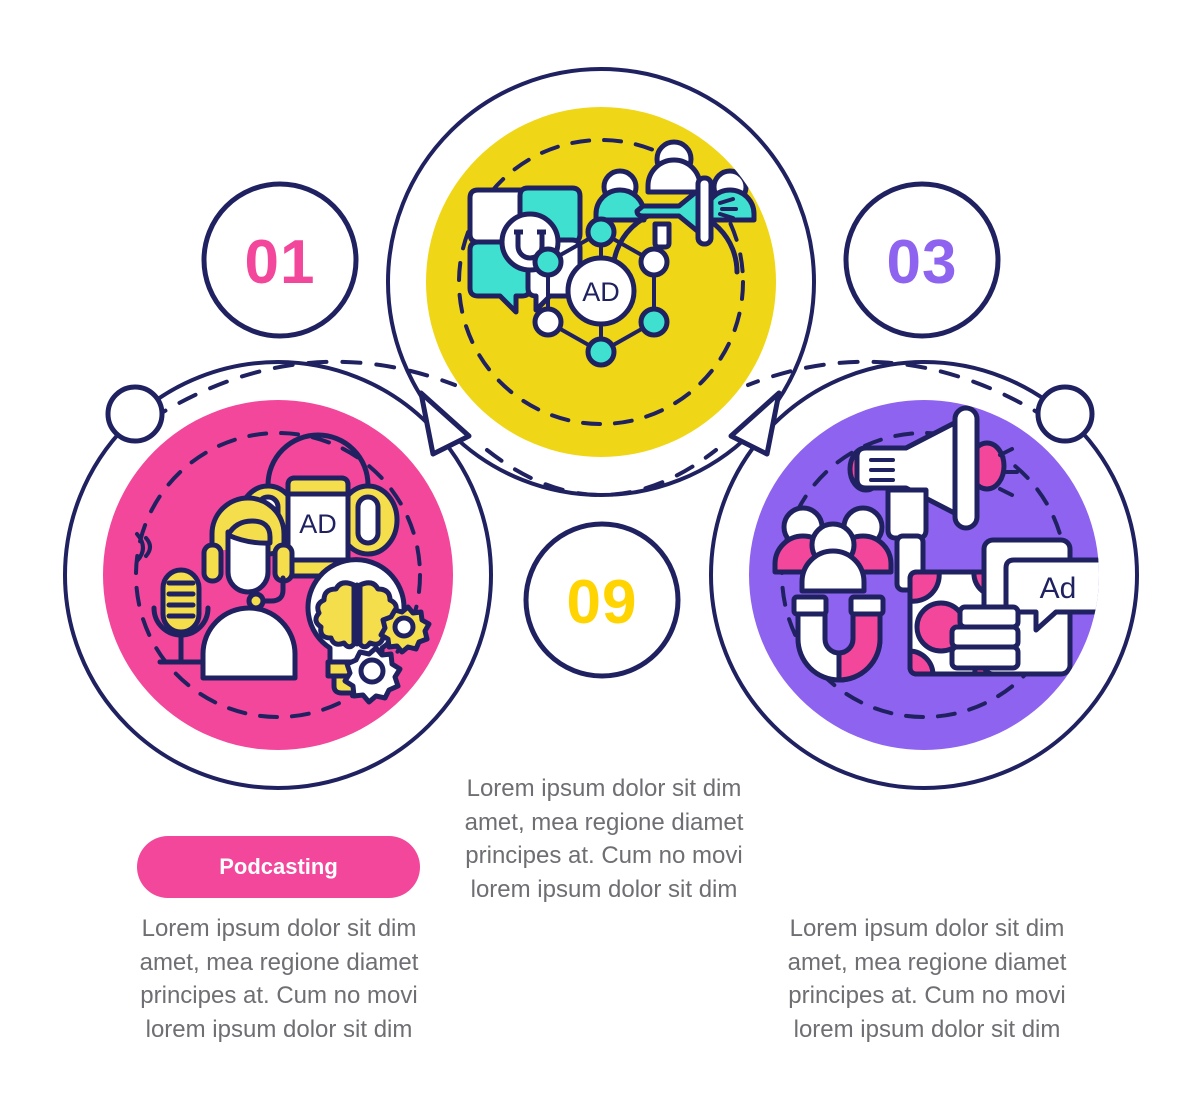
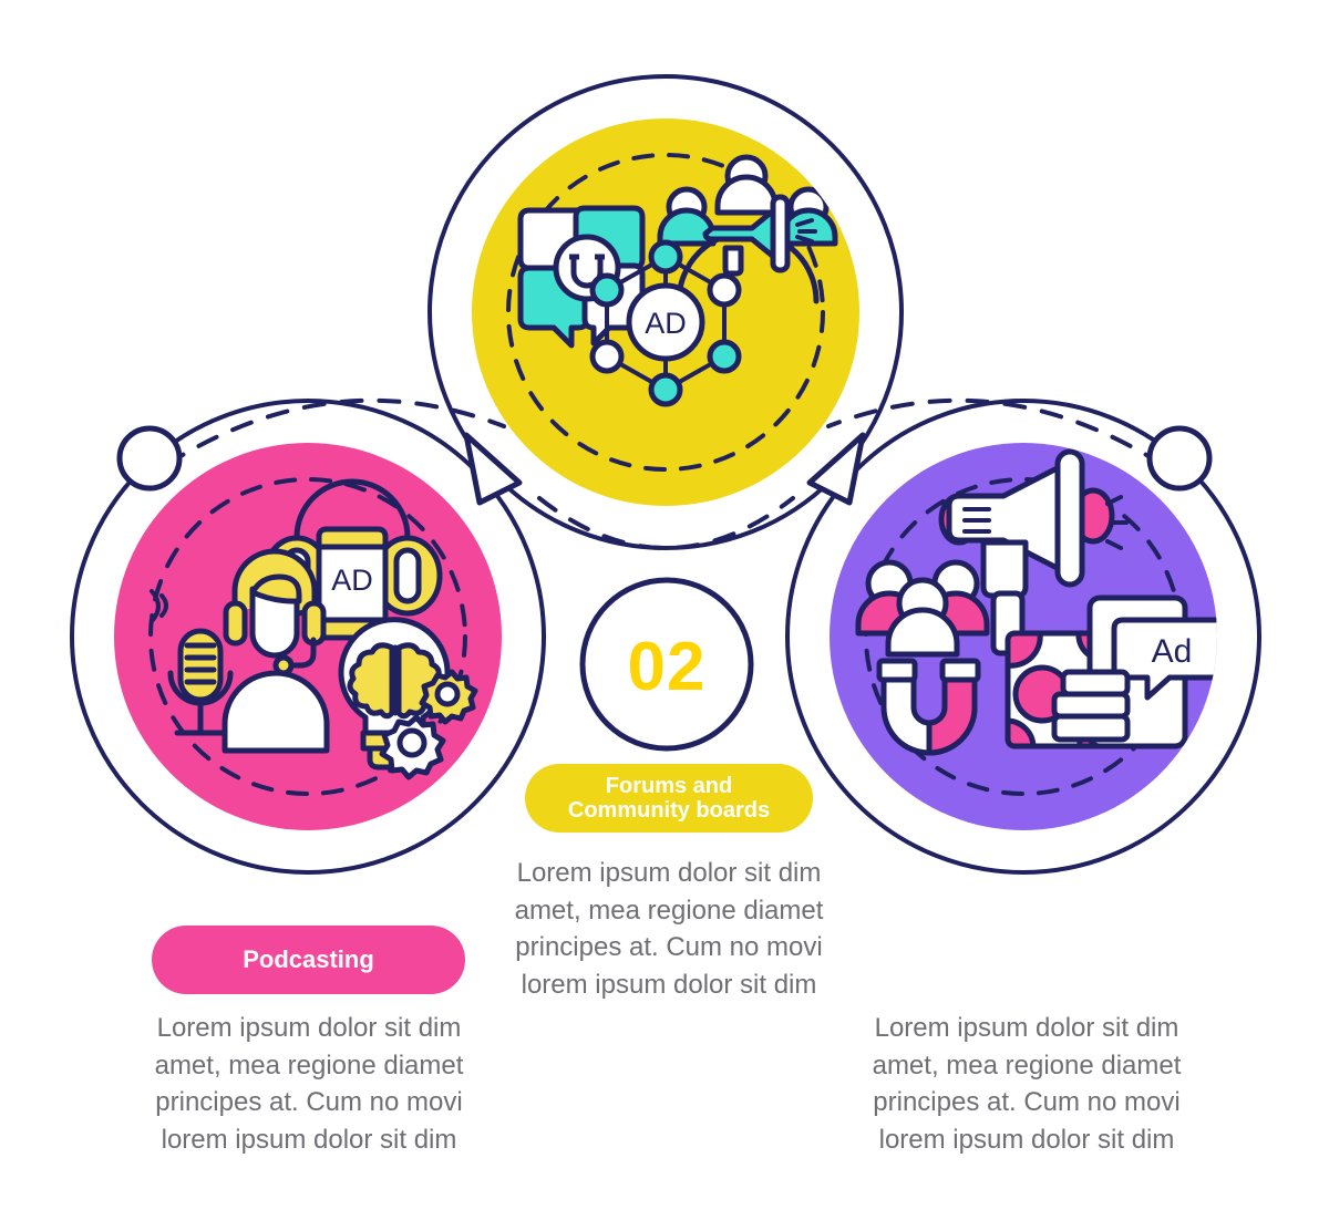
  AD
  AD
  Ad
- 01
- 09
+ 02
- 03
  Podcasting
+ Forums and
+ Community boards
  Lorem ipsum dolor sit dim amet, mea regione diamet principes at. Cum no movi lorem ipsum dolor sit dim
  Lorem ipsum dolor sit dim amet, mea regione diamet principes at. Cum no movi lorem ipsum dolor sit dim
  Lorem ipsum dolor sit dim amet, mea regione diamet principes at. Cum no movi lorem ipsum dolor sit dim
